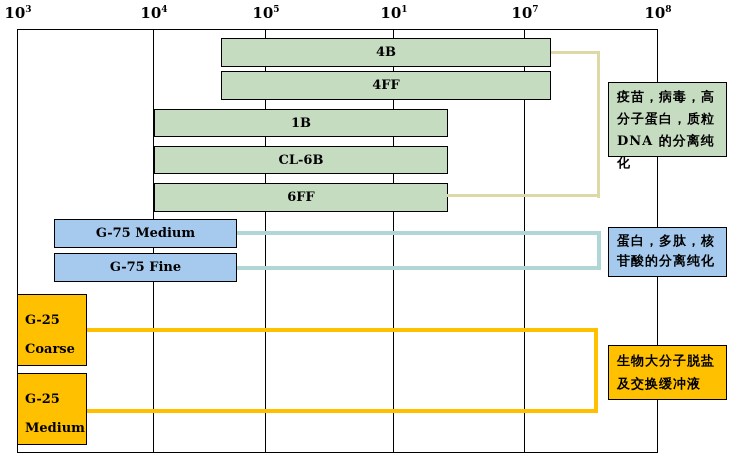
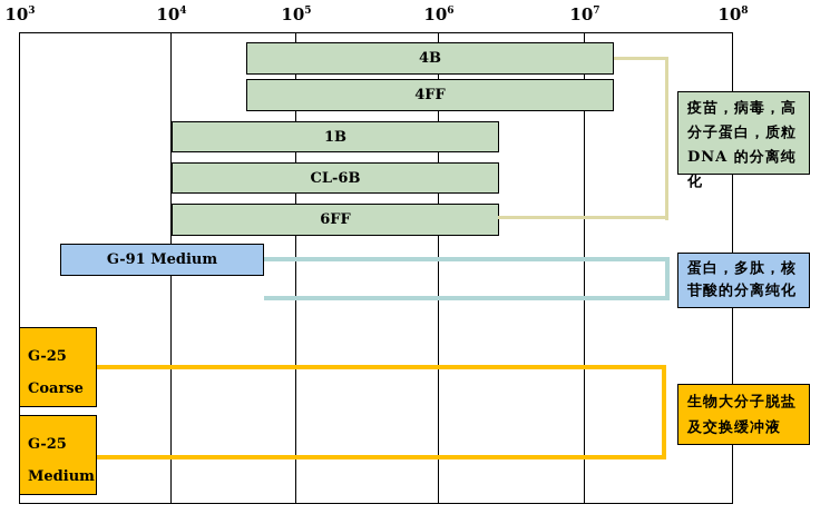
  103
  104
  105
- 101
+ 106
  107
  108
  4B
  4FF
  1B
  CL-6B
  6FF
- G-75 Medium
+ G-91 Medium
- G-75 Fine
  G-25
  Coarse
  G-25
  Medium
  疫苗，病毒，高
  分子蛋白，质粒
  DNA 的分离纯化
  蛋白，多肽，核
  苷酸的分离纯化
  生物大分子脱盐
  及交换缓冲液
